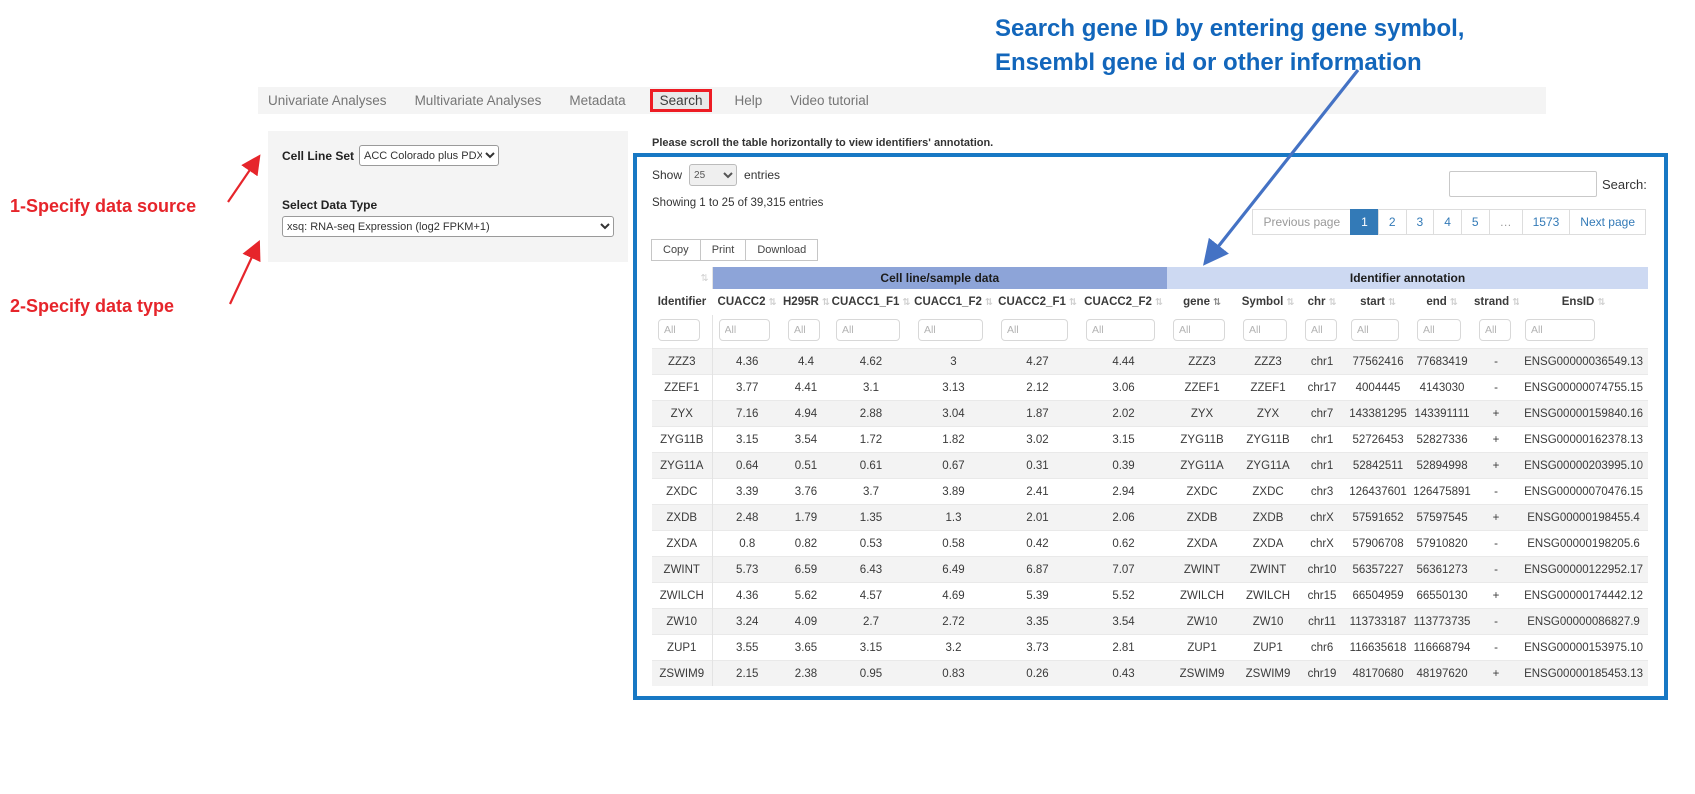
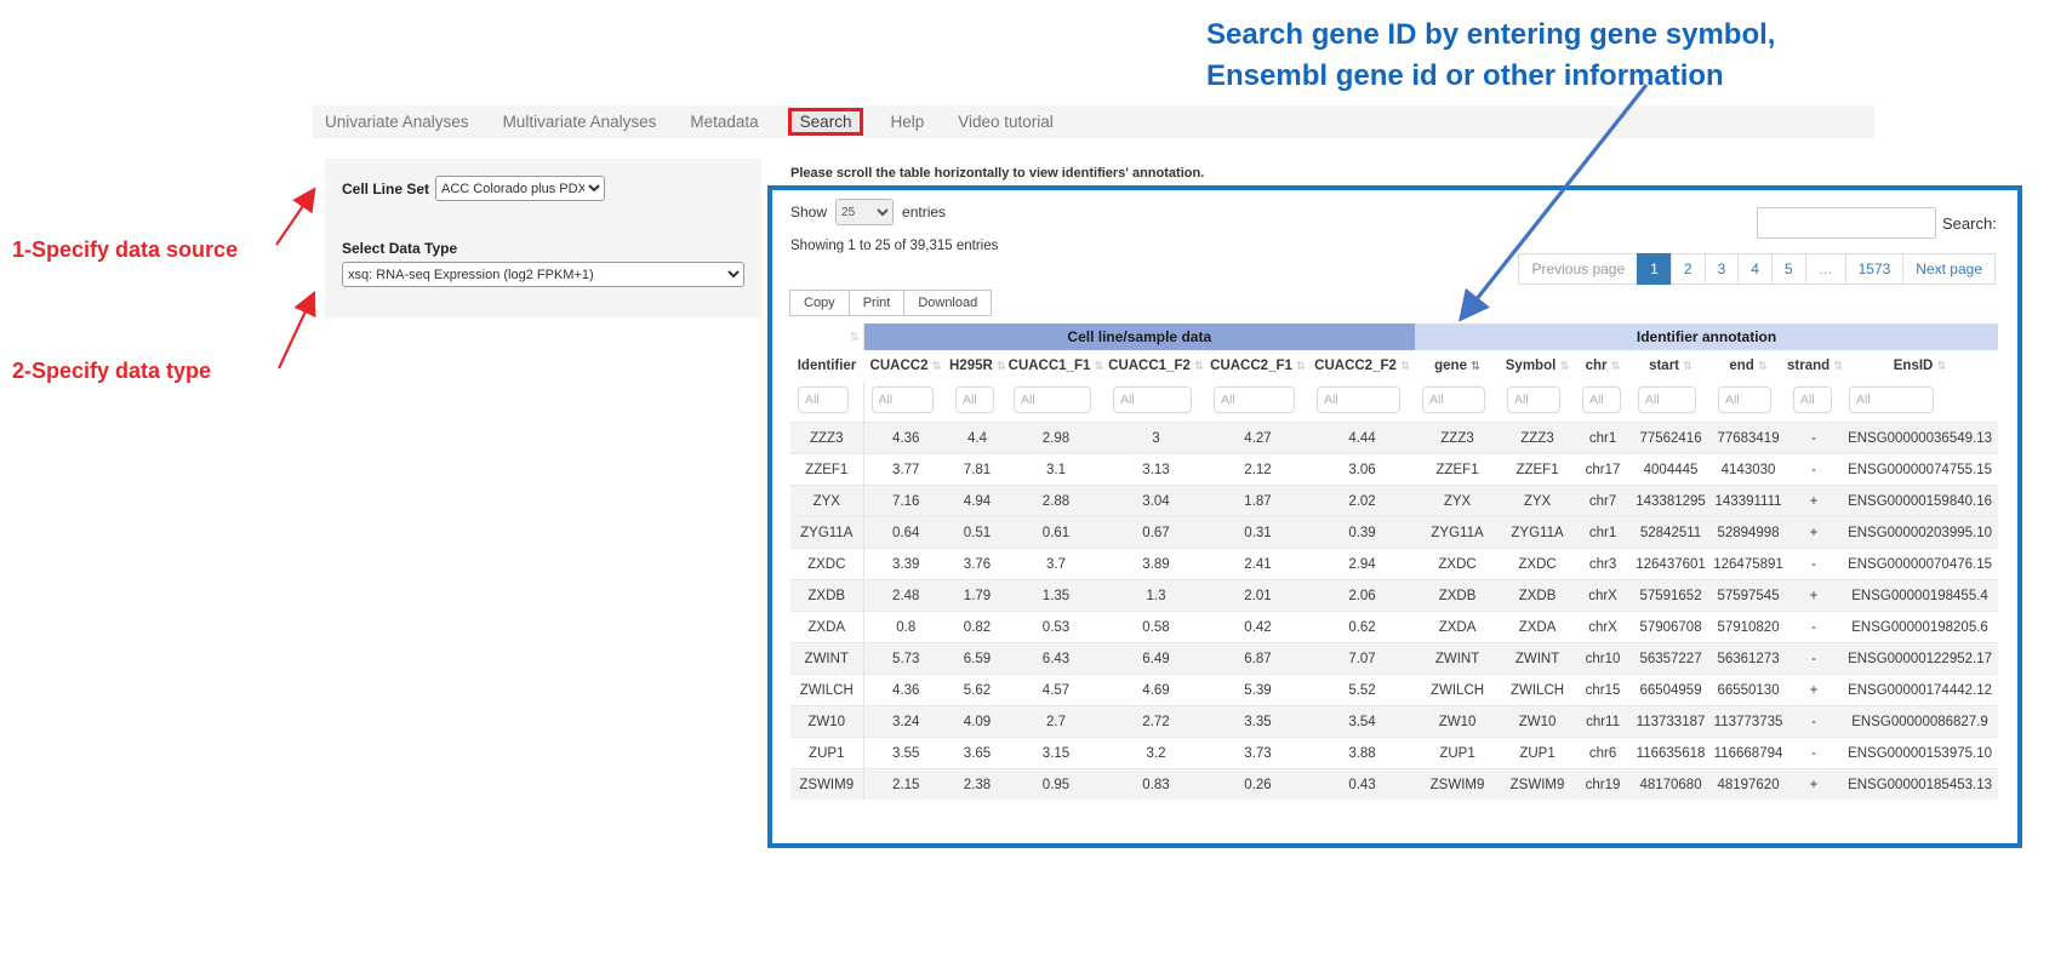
  1-Specify data source
  2-Specify data type
  Search gene ID by entering gene symbol,
  Ensembl gene id or other information
  Univariate Analyses
  Multivariate Analyses
  Metadata
  Search
  Help
  Video tutorial
  Cell Line Set
  ACC Colorado plus PDX
  Select Data Type
  xsq: RNA-seq Expression (log2 FPKM+1)
  Please scroll the table horizontally to view identifiers' annotation.
  Show
  25
  entries
  Showing 1 to 25 of 39,315 entries
  Search:
  Previous page
  1
  2
  3
  4
  5
  …
  1573
  Next page
  Copy
  Print
  Download
  ⇅	Cell line/sample data	Identifier annotation
  Identifier	CUACC2 ⇅	H295R ⇅	CUACC1_F1 ⇅	CUACC1_F2 ⇅	CUACC2_F1 ⇅	CUACC2_F2 ⇅	gene ⇅	Symbol ⇅	chr ⇅	start ⇅	end ⇅	strand ⇅	EnsID ⇅
  All	All	All	All	All	All	All	All	All	All	All	All	All	All
- ZZZ3	4.36	4.4	4.62	3	4.27	4.44	ZZZ3	ZZZ3	chr1	77562416	77683419	-	ENSG00000036549.13
+ ZZZ3	4.36	4.4	2.98	3	4.27	4.44	ZZZ3	ZZZ3	chr1	77562416	77683419	-	ENSG00000036549.13
- ZZEF1	3.77	4.41	3.1	3.13	2.12	3.06	ZZEF1	ZZEF1	chr17	4004445	4143030	-	ENSG00000074755.15
+ ZZEF1	3.77	7.81	3.1	3.13	2.12	3.06	ZZEF1	ZZEF1	chr17	4004445	4143030	-	ENSG00000074755.15
  ZYX	7.16	4.94	2.88	3.04	1.87	2.02	ZYX	ZYX	chr7	143381295	143391111	+	ENSG00000159840.16
- ZYG11B	3.15	3.54	1.72	1.82	3.02	3.15	ZYG11B	ZYG11B	chr1	52726453	52827336	+	ENSG00000162378.13
  ZYG11A	0.64	0.51	0.61	0.67	0.31	0.39	ZYG11A	ZYG11A	chr1	52842511	52894998	+	ENSG00000203995.10
  ZXDC	3.39	3.76	3.7	3.89	2.41	2.94	ZXDC	ZXDC	chr3	126437601	126475891	-	ENSG00000070476.15
  ZXDB	2.48	1.79	1.35	1.3	2.01	2.06	ZXDB	ZXDB	chrX	57591652	57597545	+	ENSG00000198455.4
  ZXDA	0.8	0.82	0.53	0.58	0.42	0.62	ZXDA	ZXDA	chrX	57906708	57910820	-	ENSG00000198205.6
  ZWINT	5.73	6.59	6.43	6.49	6.87	7.07	ZWINT	ZWINT	chr10	56357227	56361273	-	ENSG00000122952.17
  ZWILCH	4.36	5.62	4.57	4.69	5.39	5.52	ZWILCH	ZWILCH	chr15	66504959	66550130	+	ENSG00000174442.12
  ZW10	3.24	4.09	2.7	2.72	3.35	3.54	ZW10	ZW10	chr11	113733187	113773735	-	ENSG00000086827.9
- ZUP1	3.55	3.65	3.15	3.2	3.73	2.81	ZUP1	ZUP1	chr6	116635618	116668794	-	ENSG00000153975.10
+ ZUP1	3.55	3.65	3.15	3.2	3.73	3.88	ZUP1	ZUP1	chr6	116635618	116668794	-	ENSG00000153975.10
  ZSWIM9	2.15	2.38	0.95	0.83	0.26	0.43	ZSWIM9	ZSWIM9	chr19	48170680	48197620	+	ENSG00000185453.13
